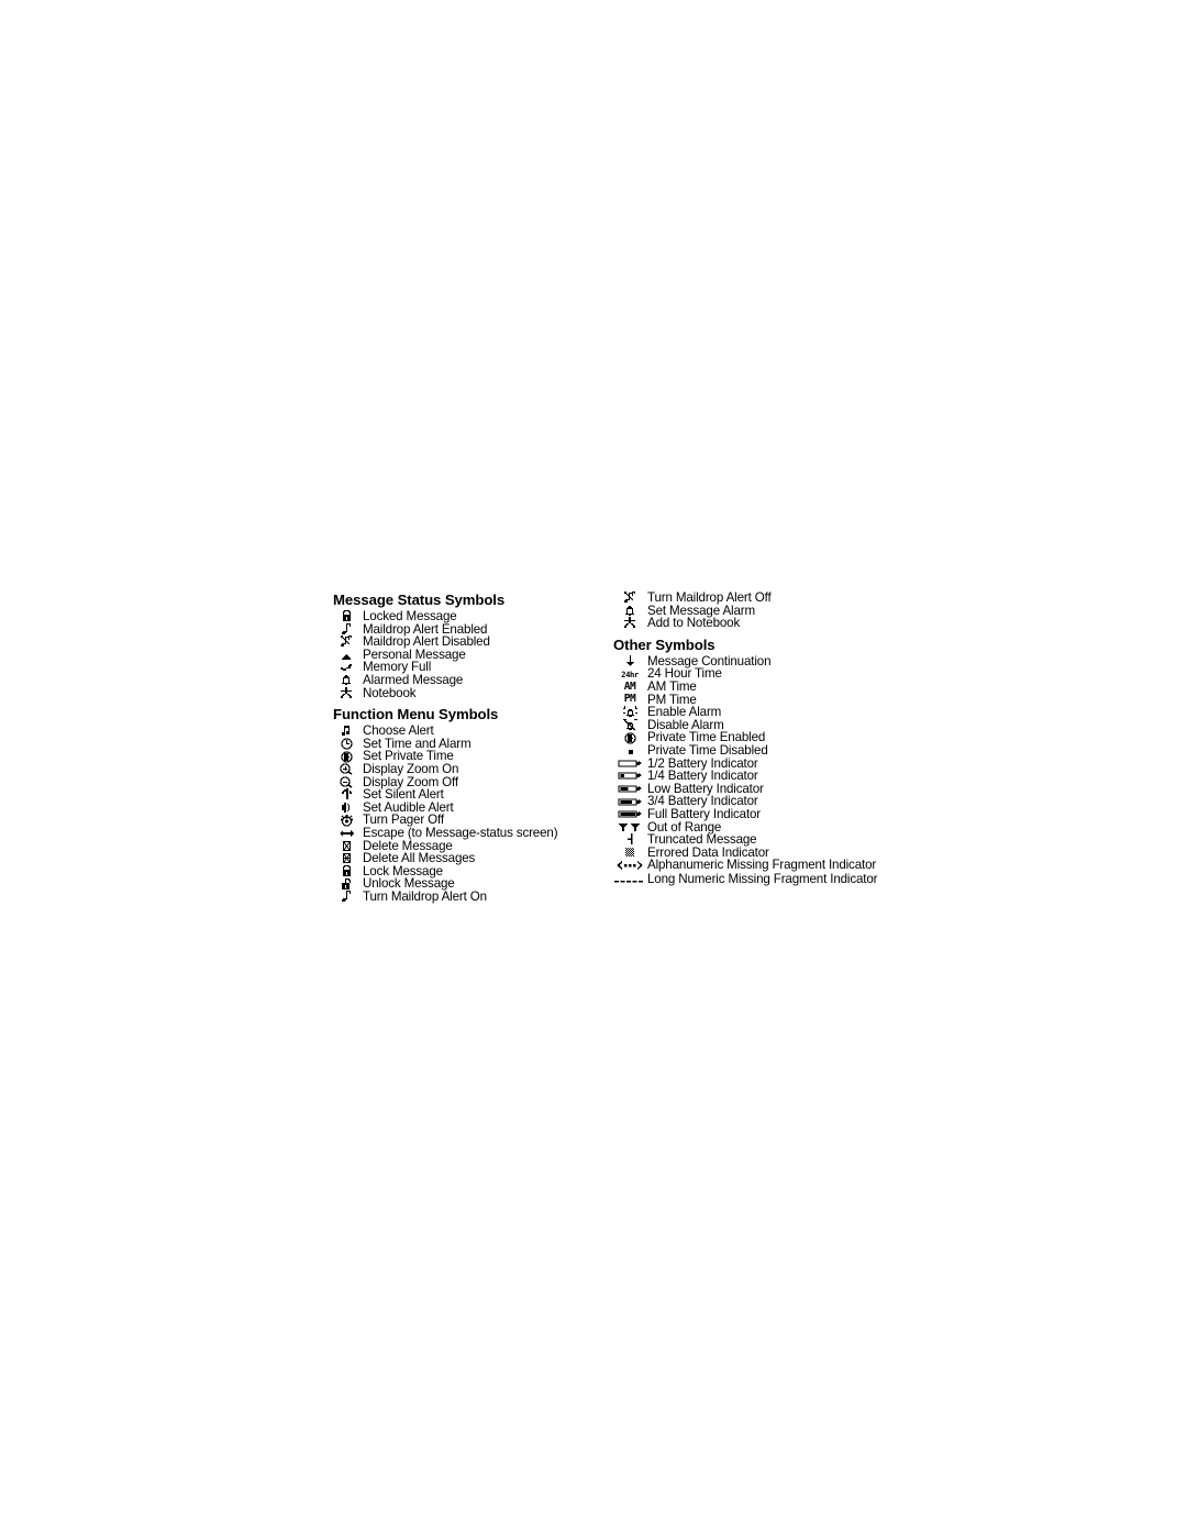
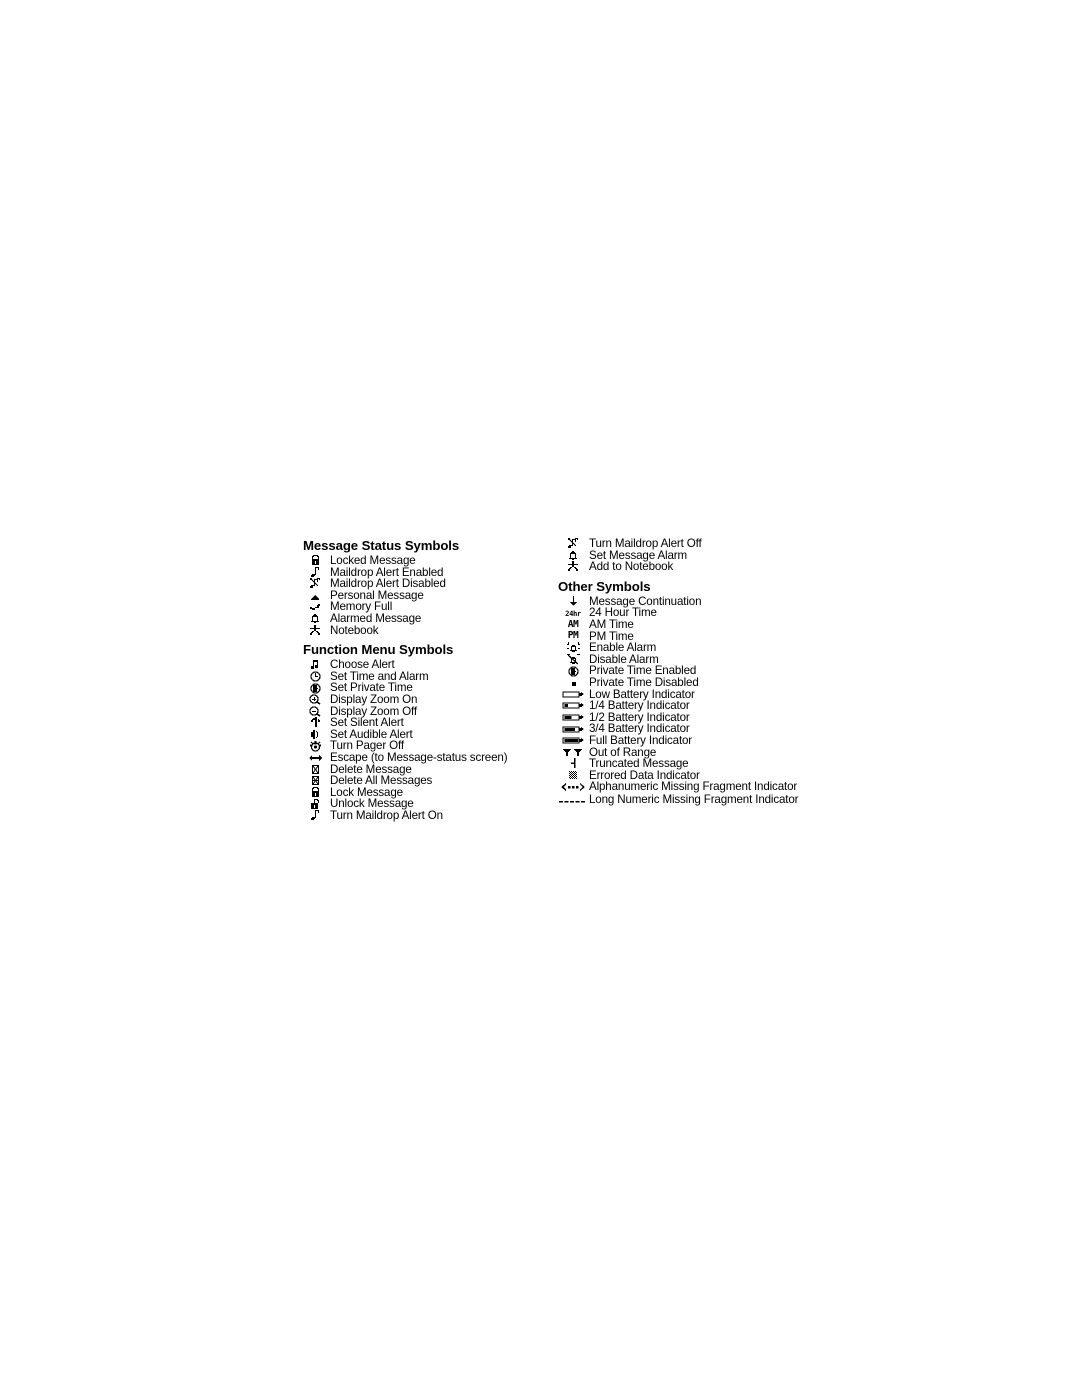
  Message Status Symbols
  Locked Message
  Maildrop Alert Enabled
  Maildrop Alert Disabled
  Personal Message
  Memory Full
  Alarmed Message
  Notebook
  Function Menu Symbols
  Choose Alert
  Set Time and Alarm
  Set Private Time
  Display Zoom On
  Display Zoom Off
  Set Silent Alert
  Set Audible Alert
  Turn Pager Off
  Escape (to Message-status screen)
  Delete Message
  Delete All Messages
  Lock Message
  Unlock Message
  Turn Maildrop Alert On
  Turn Maildrop Alert Off
  Set Message Alarm
  Add to Notebook
  Other Symbols
  Message Continuation
  24hr
  24 Hour Time
  AM
  AM Time
  PM
  PM Time
  Enable Alarm
  Disable Alarm
  Private Time Enabled
  Private Time Disabled
- 1/2 Battery Indicator
+ Low Battery Indicator
  1/4 Battery Indicator
- Low Battery Indicator
+ 1/2 Battery Indicator
  3/4 Battery Indicator
  Full Battery Indicator
  Out of Range
  Truncated Message
  Errored Data Indicator
  Alphanumeric Missing Fragment Indicator
  Long Numeric Missing Fragment Indicator
